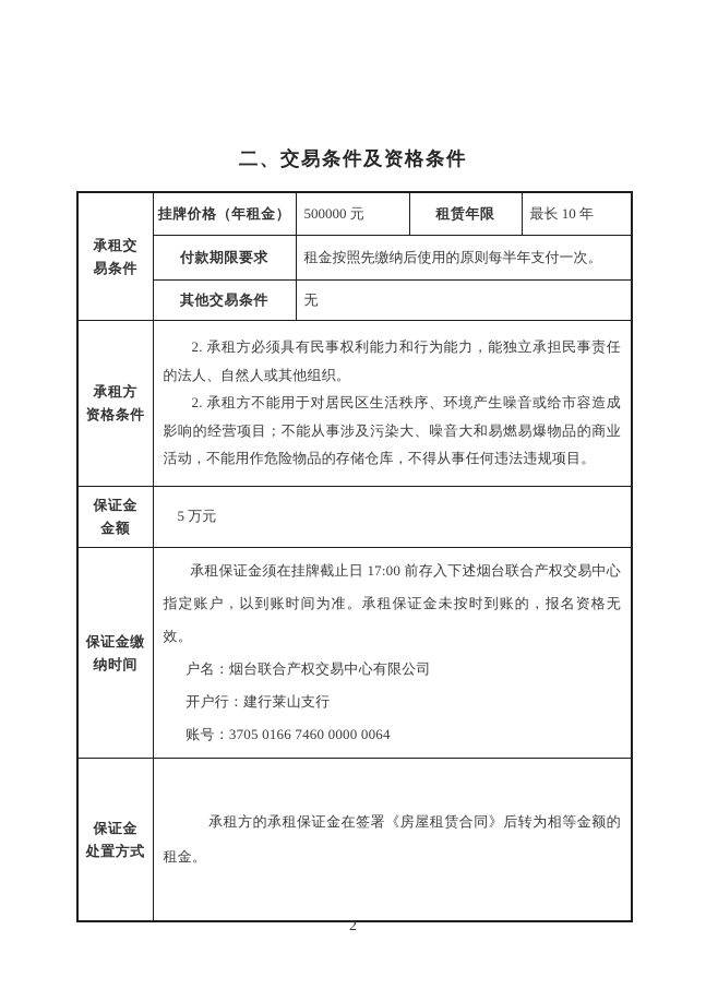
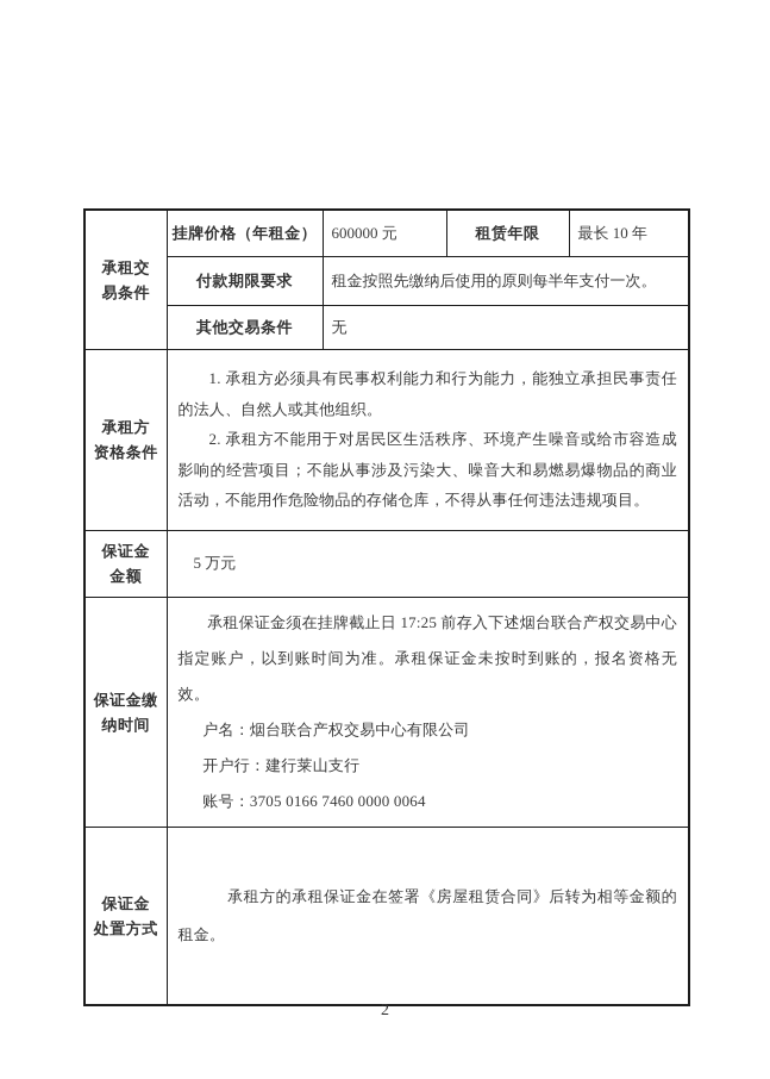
- 二、交易条件及资格条件
- 承租交 易条件	挂牌价格（年租金）	500000 元	租赁年限	最长 10 年
+ 承租交 易条件	挂牌价格（年租金）	600000 元	租赁年限	最长 10 年
  付款期限要求	租金按照先缴纳后使用的原则每半年支付一次。
  其他交易条件	无
- 承租方 资格条件	2. 承租方必须具有民事权利能力和行为能力，能独立承担民事责任的法人、自然人或其他组织。 2. 承租方不能用于对居民区生活秩序、环境产生噪音或给市容造成影响的经营项目；不能从事涉及污染大、噪音大和易燃易爆物品的商业活动，不能用作危险物品的存储仓库，不得从事任何违法违规项目。
+ 承租方 资格条件	1. 承租方必须具有民事权利能力和行为能力，能独立承担民事责任的法人、自然人或其他组织。 2. 承租方不能用于对居民区生活秩序、环境产生噪音或给市容造成影响的经营项目；不能从事涉及污染大、噪音大和易燃易爆物品的商业活动，不能用作危险物品的存储仓库，不得从事任何违法违规项目。
  保证金 金额	5 万元
- 保证金缴 纳时间	承租保证金须在挂牌截止日 17:00 前存入下述烟台联合产权交易中心指定账户，以到账时间为准。承租保证金未按时到账的，报名资格无效。 户名：烟台联合产权交易中心有限公司 开户行：建行莱山支行 账号：3705 0166 7460 0000 0064
+ 保证金缴 纳时间	承租保证金须在挂牌截止日 17:25 前存入下述烟台联合产权交易中心指定账户，以到账时间为准。承租保证金未按时到账的，报名资格无效。 户名：烟台联合产权交易中心有限公司 开户行：建行莱山支行 账号：3705 0166 7460 0000 0064
  保证金 处置方式	承租方的承租保证金在签署《房屋租赁合同》后转为相等金额的租金。
  2
